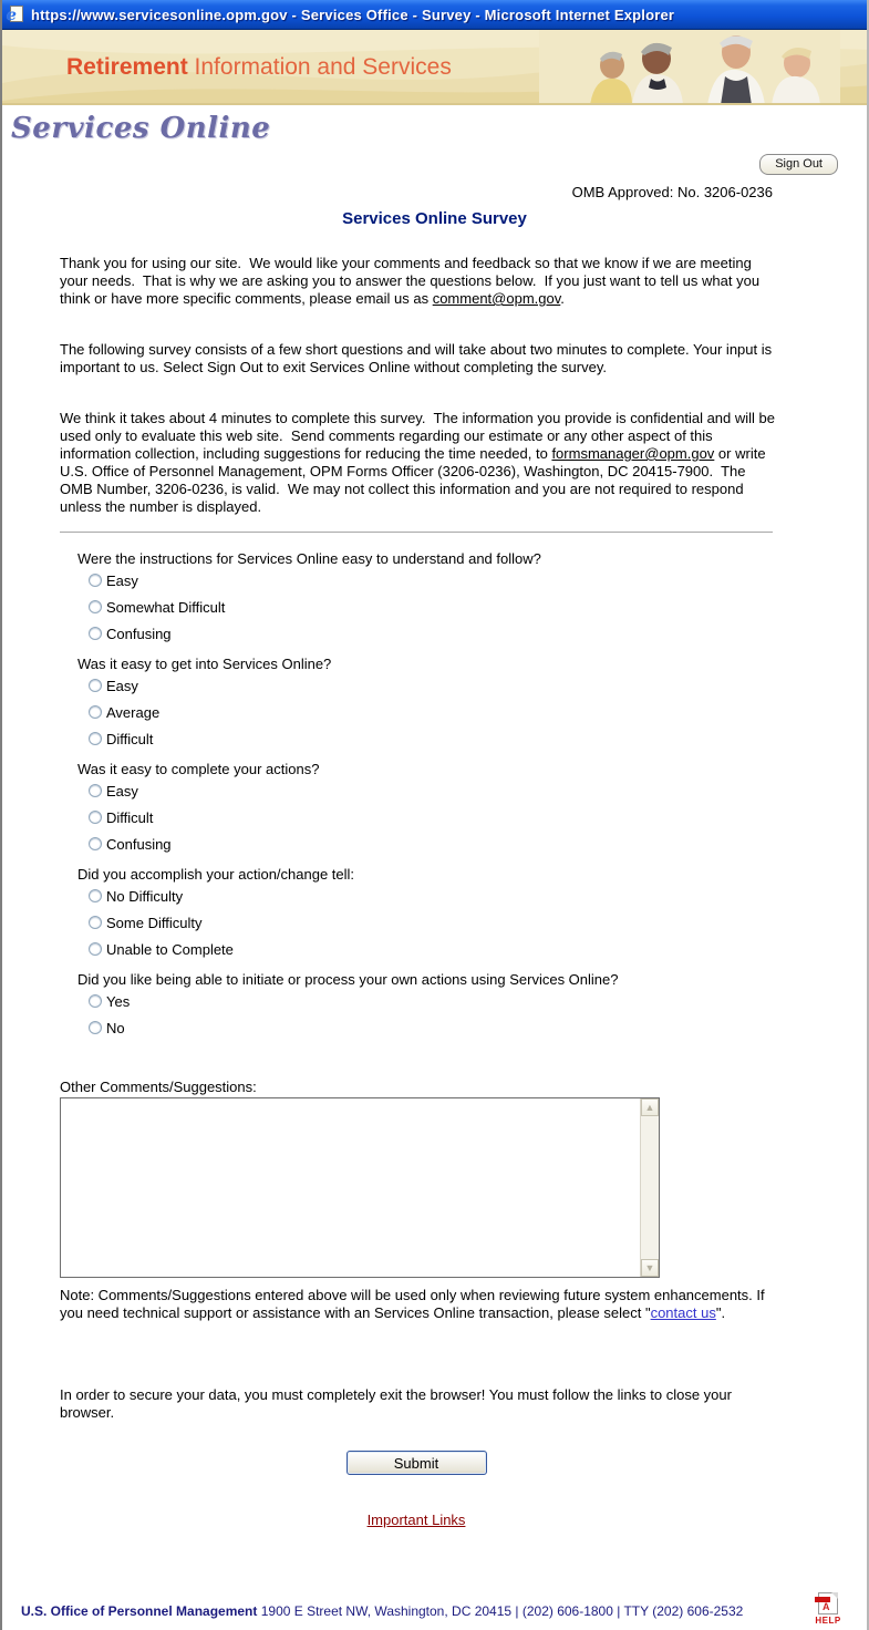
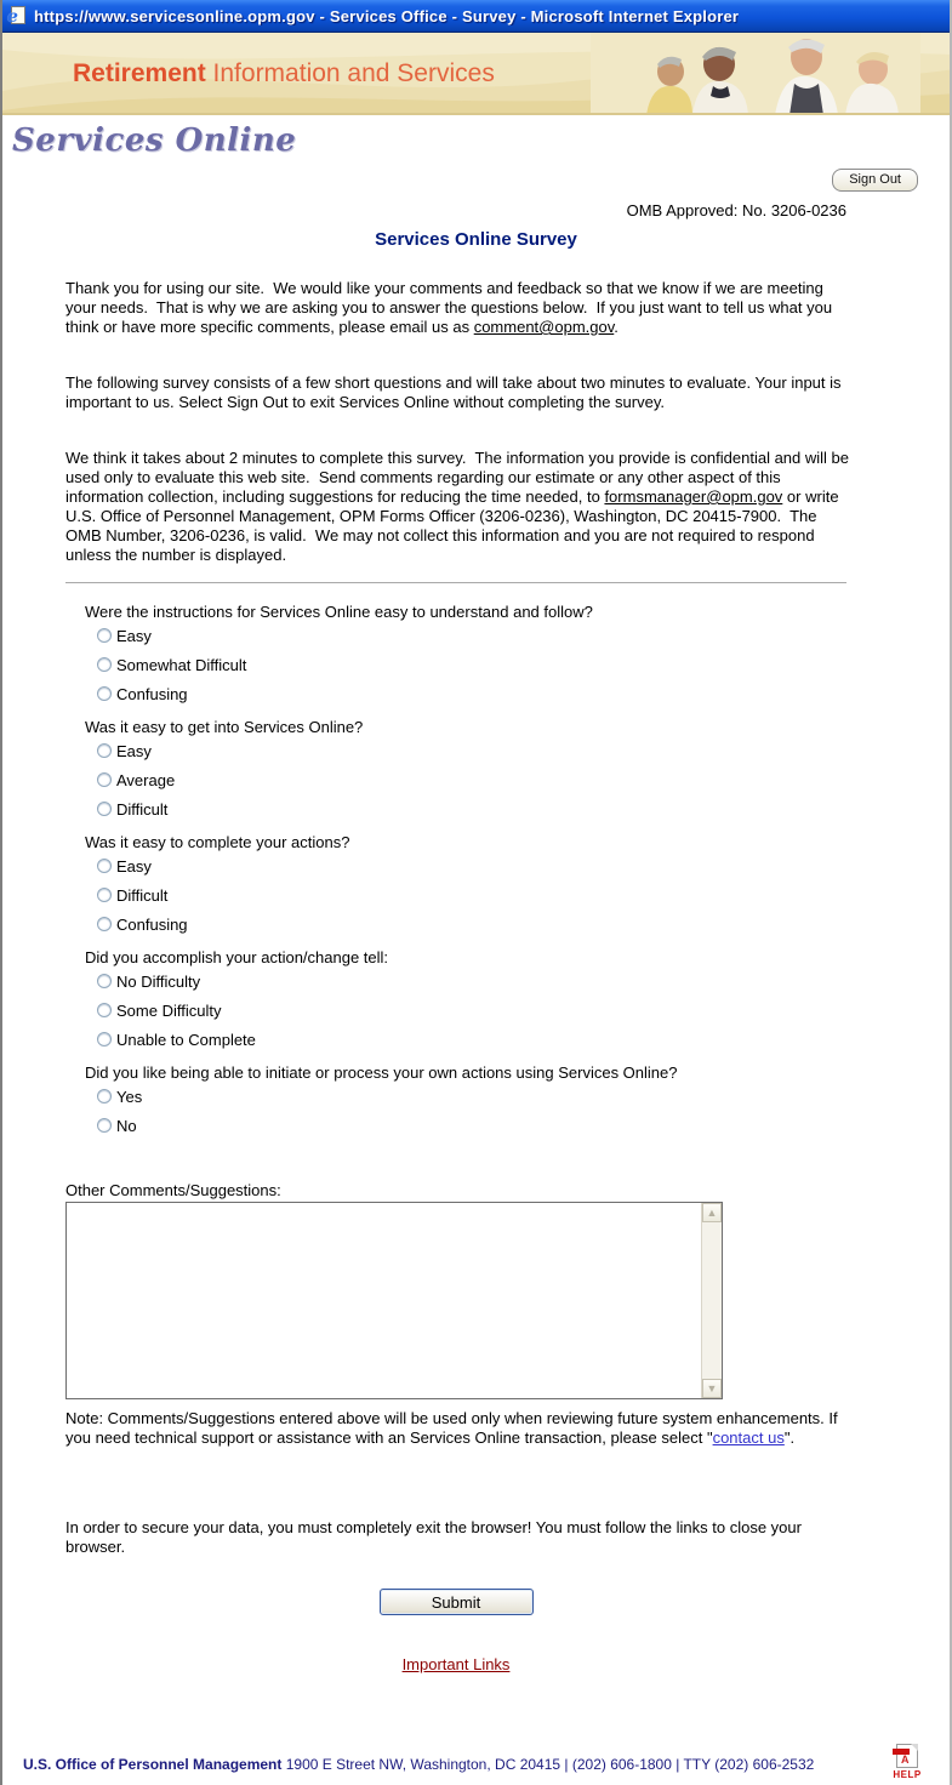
  e
  https://www.servicesonline.opm.gov - Services Office - Survey - Microsoft Internet Explorer
  Retirement Information and Services
  Services Online
  Sign Out
  OMB Approved: No. 3206-0236
  Services Online Survey
  Thank you for using our site. We would like your comments and feedback so that we know if we are meeting your needs. That is why we are asking you to answer the questions below. If you just want to tell us what you think or have more specific comments, please email us as comment@opm.gov.
- The following survey consists of a few short questions and will take about two minutes to complete. Your input is important to us. Select Sign Out to exit Services Online without completing the survey.
+ The following survey consists of a few short questions and will take about two minutes to evaluate. Your input is important to us. Select Sign Out to exit Services Online without completing the survey.
- We think it takes about 4 minutes to complete this survey. The information you provide is confidential and will be used only to evaluate this web site. Send comments regarding our estimate or any other aspect of this information collection, including suggestions for reducing the time needed, to formsmanager@opm.gov or write U.S. Office of Personnel Management, OPM Forms Officer (3206-0236), Washington, DC 20415-7900. The OMB Number, 3206-0236, is valid. We may not collect this information and you are not required to respond unless the number is displayed.
+ We think it takes about 2 minutes to complete this survey. The information you provide is confidential and will be used only to evaluate this web site. Send comments regarding our estimate or any other aspect of this information collection, including suggestions for reducing the time needed, to formsmanager@opm.gov or write U.S. Office of Personnel Management, OPM Forms Officer (3206-0236), Washington, DC 20415-7900. The OMB Number, 3206-0236, is valid. We may not collect this information and you are not required to respond unless the number is displayed.
  Were the instructions for Services Online easy to understand and follow?
  Easy
  Somewhat Difficult
  Confusing
  Was it easy to get into Services Online?
  Easy
  Average
  Difficult
  Was it easy to complete your actions?
  Easy
  Difficult
  Confusing
  Did you accomplish your action/change tell:
  No Difficulty
  Some Difficulty
  Unable to Complete
  Did you like being able to initiate or process your own actions using Services Online?
  Yes
  No
  Other Comments/Suggestions:
  ▲
  ▼
  Note: Comments/Suggestions entered above will be used only when reviewing future system enhancements. If you need technical support or assistance with an Services Online transaction, please select "contact us".
  In order to secure your data, you must completely exit the browser! You must follow the links to close your browser.
  Submit
  Important Links
  U.S. Office of Personnel Management 1900 E Street NW, Washington, DC 20415 | (202) 606-1800 | TTY (202) 606-2532
  A
  HELP
